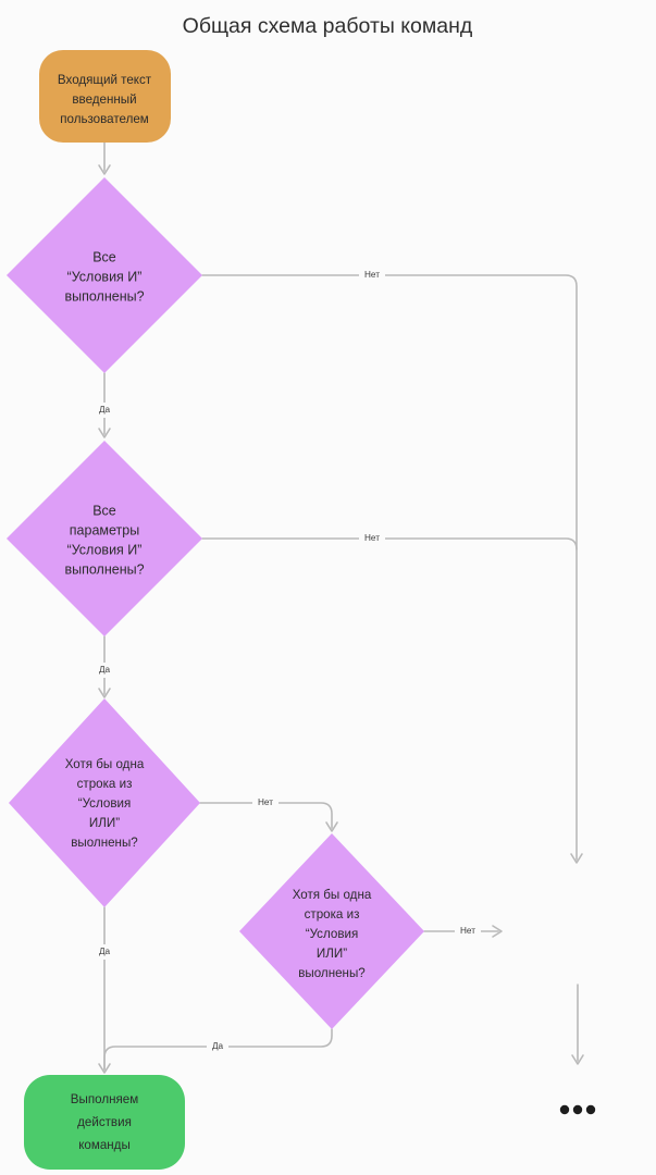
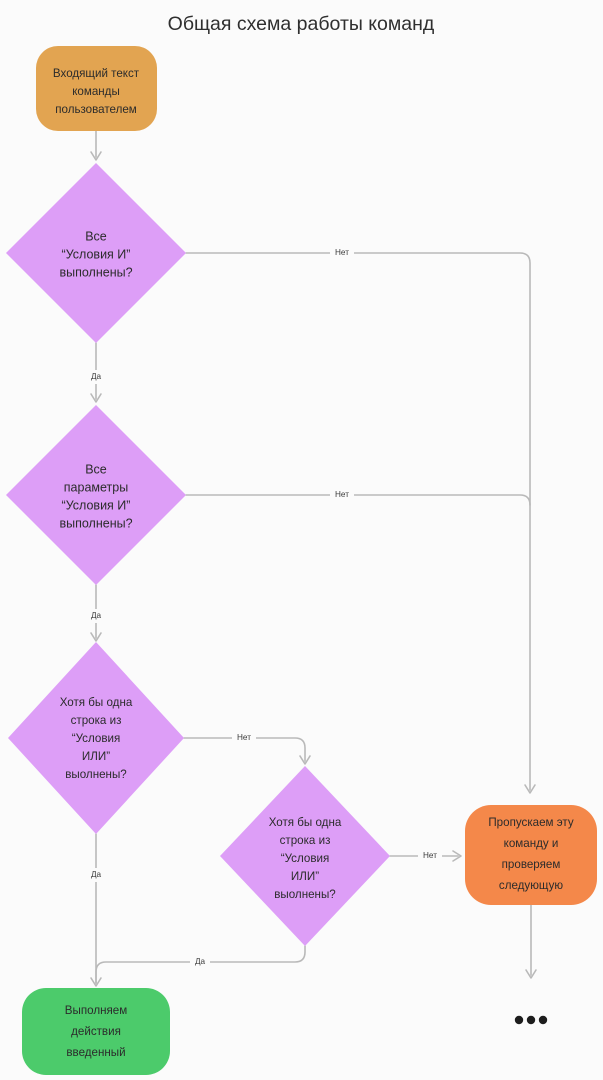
  Общая схема работы команд
  Нет
  Да
  Нет
  Да
  Нет
  Да
  Нет
  Да
  Входящий текст
- введенный
+ команды
  пользователем
  Все
  “Условия И”
  выполнены?
  Все
  параметры
  “Условия И”
  выполнены?
  Хотя бы одна
  строка из
  “Условия
  ИЛИ”
  выолнены?
  Хотя бы одна
  строка из
  “Условия
  ИЛИ”
  выолнены?
+ Пропускаем эту
+ команду и
+ проверяем
+ следующую
  Выполняем
  действия
- команды
+ введенный
